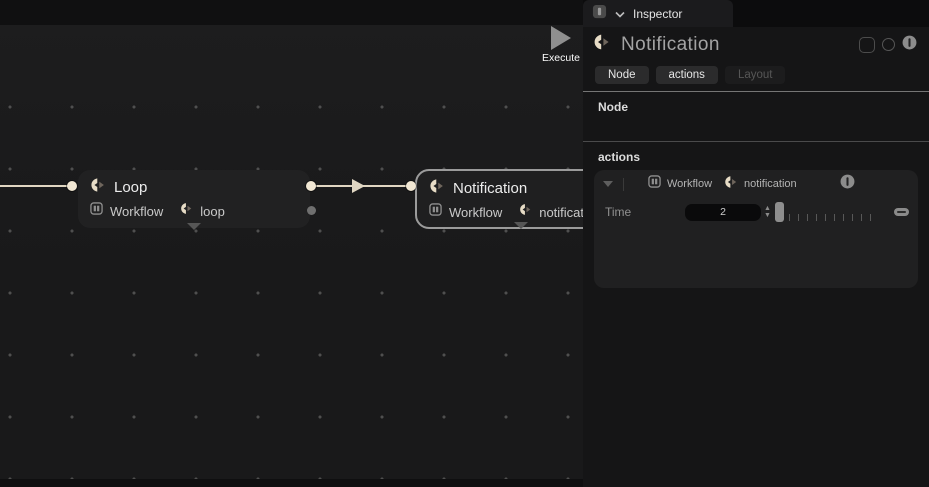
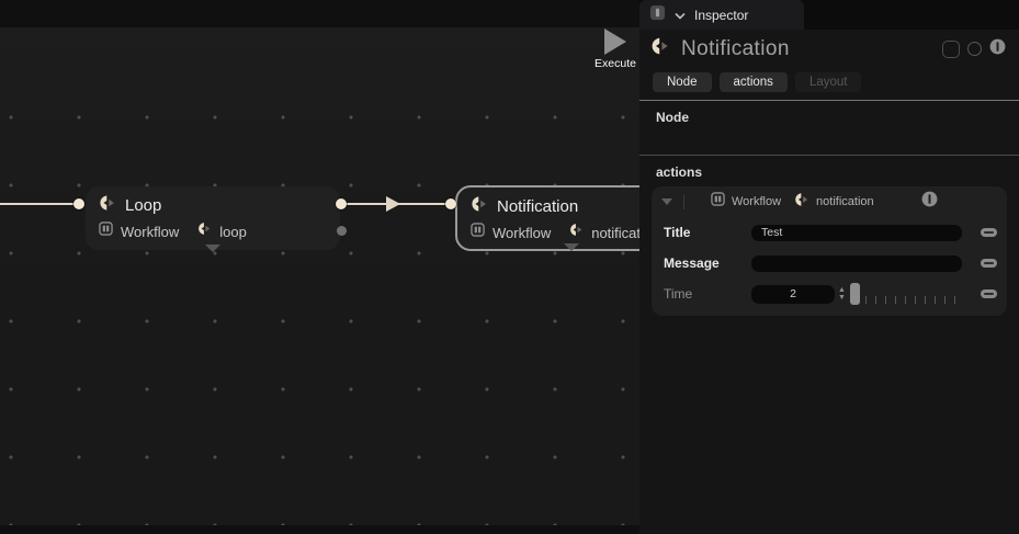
  Loop
  Workflow
  loop
  Notification
  Workflow
  Execute
  Inspector
  Notification
  Node
  actions
  Layout
  Node
  actions
  Workflow
  notification
+ Title
+ Test
+ Message
  Time
  2
